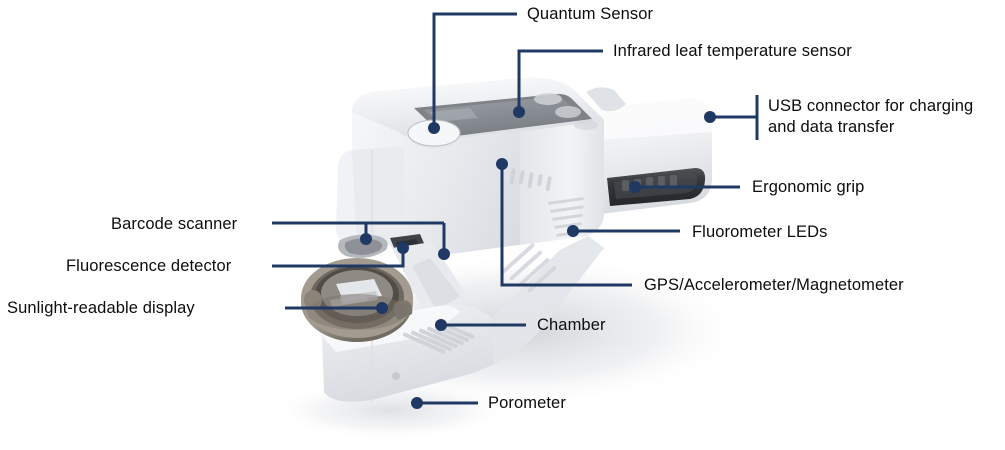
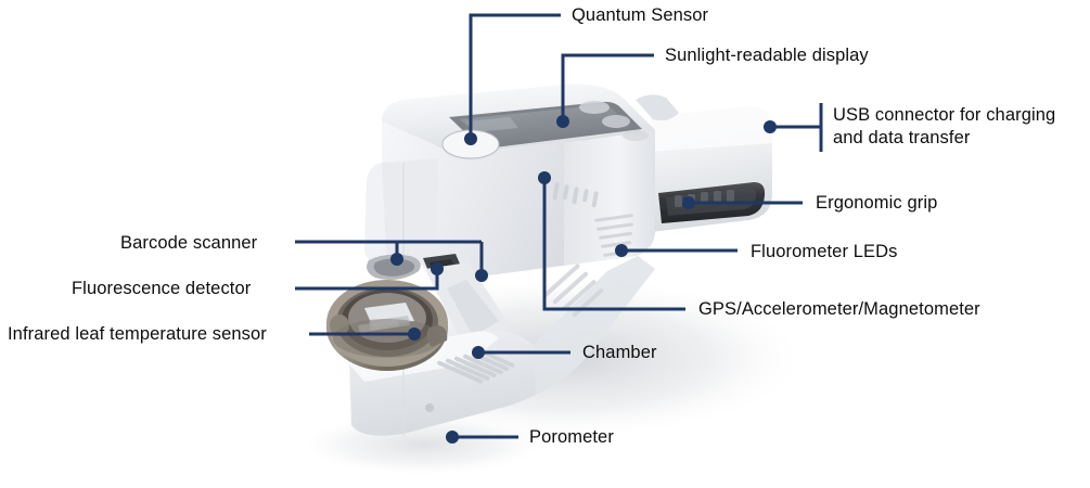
  Quantum Sensor
- Infrared leaf temperature sensor
+ Sunlight-readable display
  USB connector for charging
  and data transfer
  Ergonomic grip
  Fluorometer LEDs
  GPS/Accelerometer/Magnetometer
  Chamber
  Porometer
  Barcode scanner
  Fluorescence detector
- Sunlight-readable display
+ Infrared leaf temperature sensor
